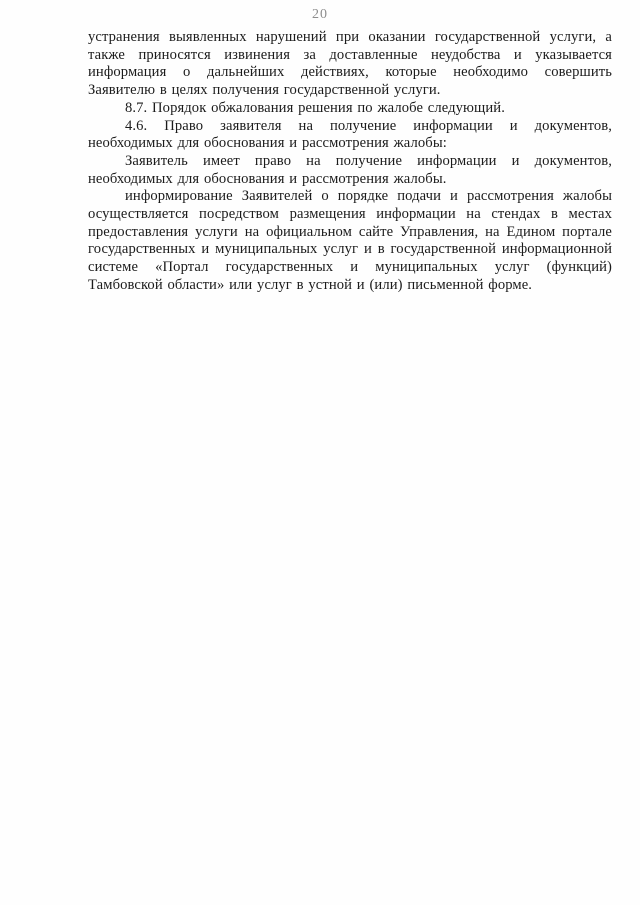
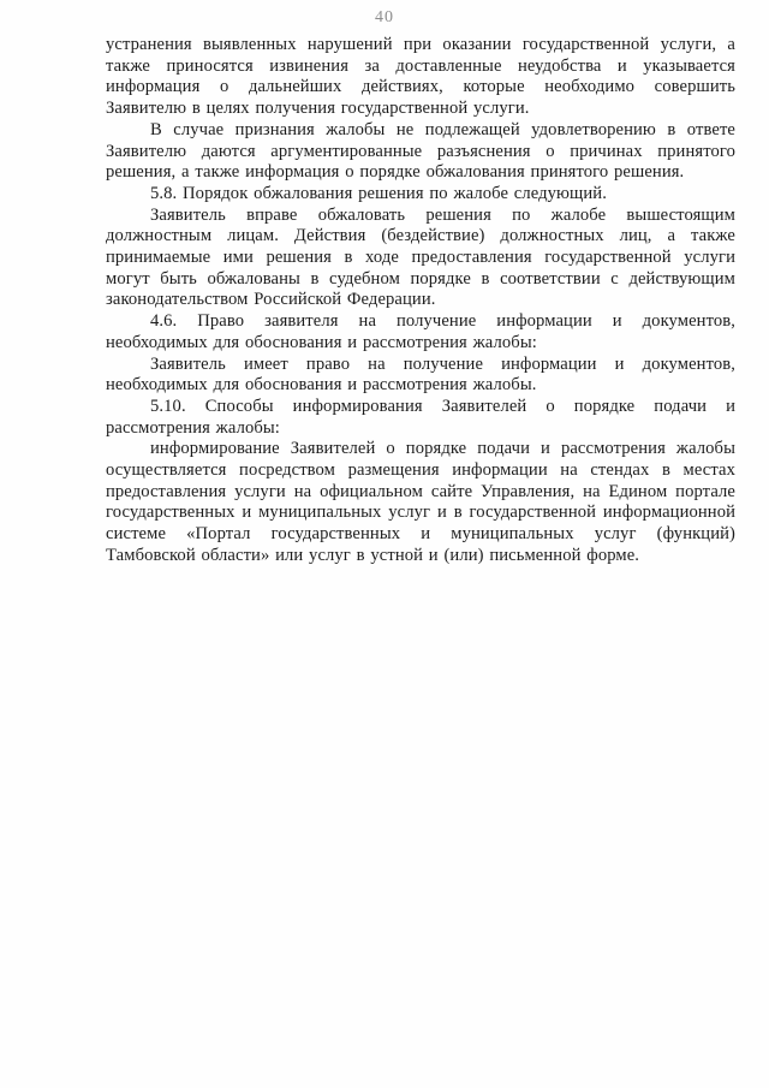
- 20
+ 40
  устранения выявленных нарушений при оказании государственной услуги, а также приносятся извинения за доставленные неудобства и указывается информация о дальнейших действиях, которые необходимо совершить Заявителю в целях получения государственной услуги.
+ В случае признания жалобы не подлежащей удовлетворению в ответе Заявителю даются аргументированные разъяснения о причинах принятого решения, а также информация о порядке обжалования принятого решения.
- 8.7. Порядок обжалования решения по жалобе следующий.
+ 5.8. Порядок обжалования решения по жалобе следующий.
+ Заявитель вправе обжаловать решения по жалобе вышестоящим должностным лицам. Действия (бездействие) должностных лиц, а также принимаемые ими решения в ходе предоставления государственной услуги могут быть обжалованы в судебном порядке в соответствии с действующим законодательством Российской Федерации.
  4.6. Право заявителя на получение информации и документов, необходимых для обоснования и рассмотрения жалобы:
  Заявитель имеет право на получение информации и документов, необходимых для обоснования и рассмотрения жалобы.
+ 5.10. Способы информирования Заявителей о порядке подачи и рассмотрения жалобы:
  информирование Заявителей о порядке подачи и рассмотрения жалобы осуществляется посредством размещения информации на стендах в местах предоставления услуги на официальном сайте Управления, на Едином портале государственных и муниципальных услуг и в государственной информационной системе «Портал государственных и муниципальных услуг (функций) Тамбовской области» или услуг в устной и (или) письменной форме.
